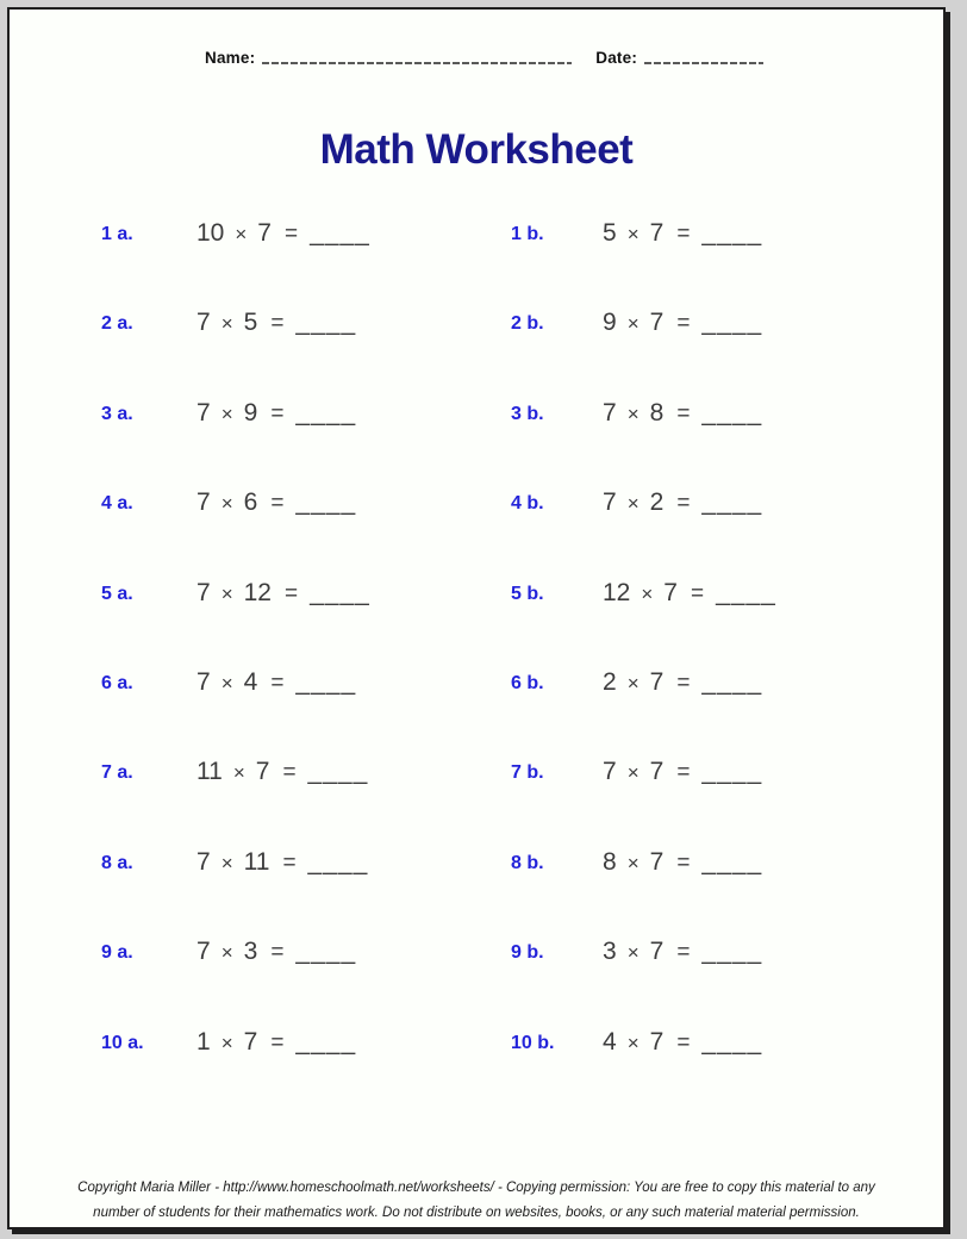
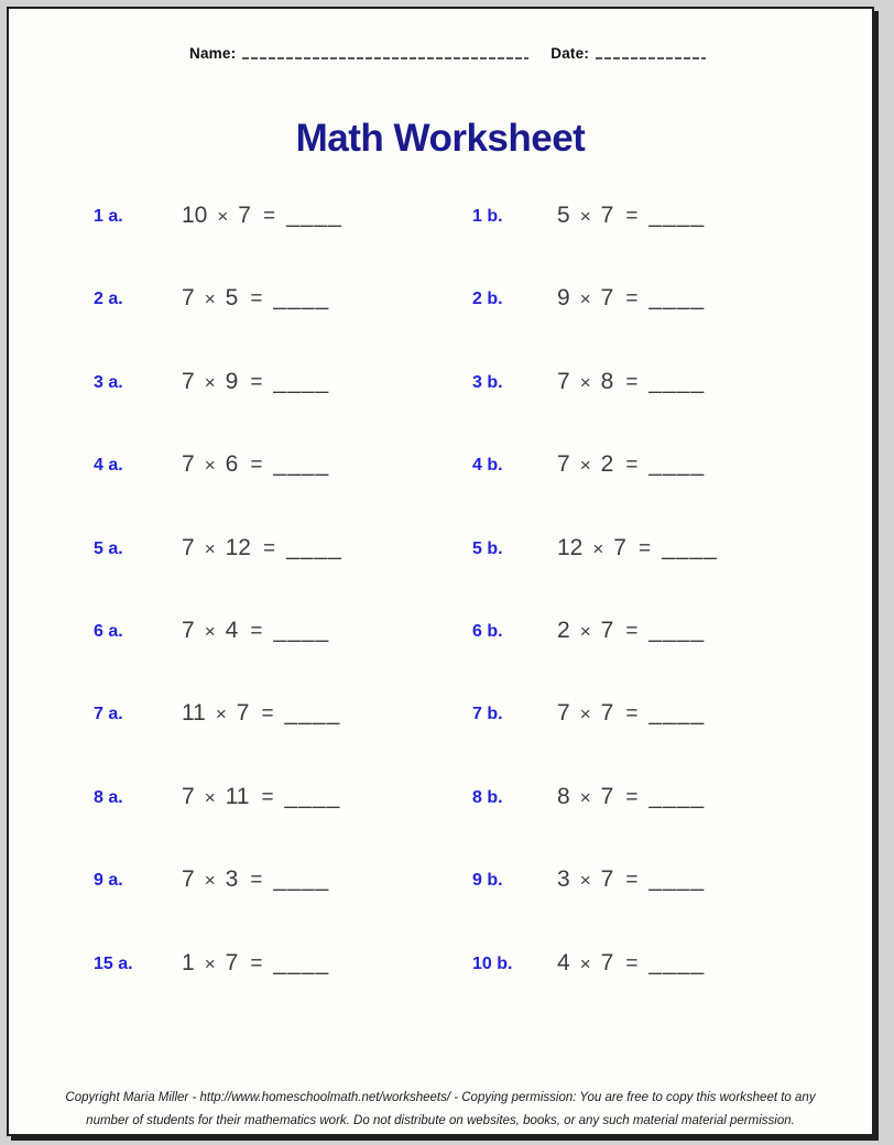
  Name:
  Date:
  Math Worksheet
  1 a.
  10 × 7 = ____
  1 b.
  5 × 7 = ____
  2 a.
  7 × 5 = ____
  2 b.
  9 × 7 = ____
  3 a.
  7 × 9 = ____
  3 b.
  7 × 8 = ____
  4 a.
  7 × 6 = ____
  4 b.
  7 × 2 = ____
  5 a.
  7 × 12 = ____
  5 b.
  12 × 7 = ____
  6 a.
  7 × 4 = ____
  6 b.
  2 × 7 = ____
  7 a.
  11 × 7 = ____
  7 b.
  7 × 7 = ____
  8 a.
  7 × 11 = ____
  8 b.
  8 × 7 = ____
  9 a.
  7 × 3 = ____
  9 b.
  3 × 7 = ____
- 10 a.
+ 15 a.
  1 × 7 = ____
  10 b.
  4 × 7 = ____
- Copyright Maria Miller - http://www.homeschoolmath.net/worksheets/ - Copying permission: You are free to copy this material to any
+ Copyright Maria Miller - http://www.homeschoolmath.net/worksheets/ - Copying permission: You are free to copy this worksheet to any
  number of students for their mathematics work. Do not distribute on websites, books, or any such material material permission.
